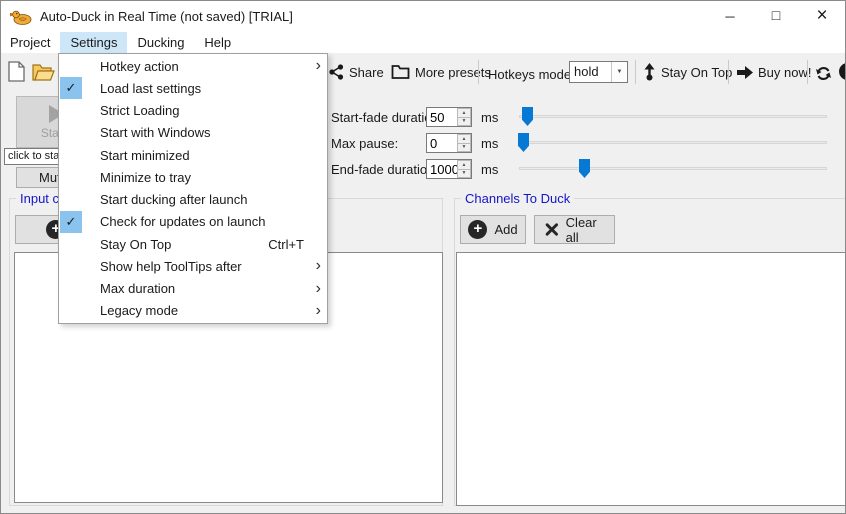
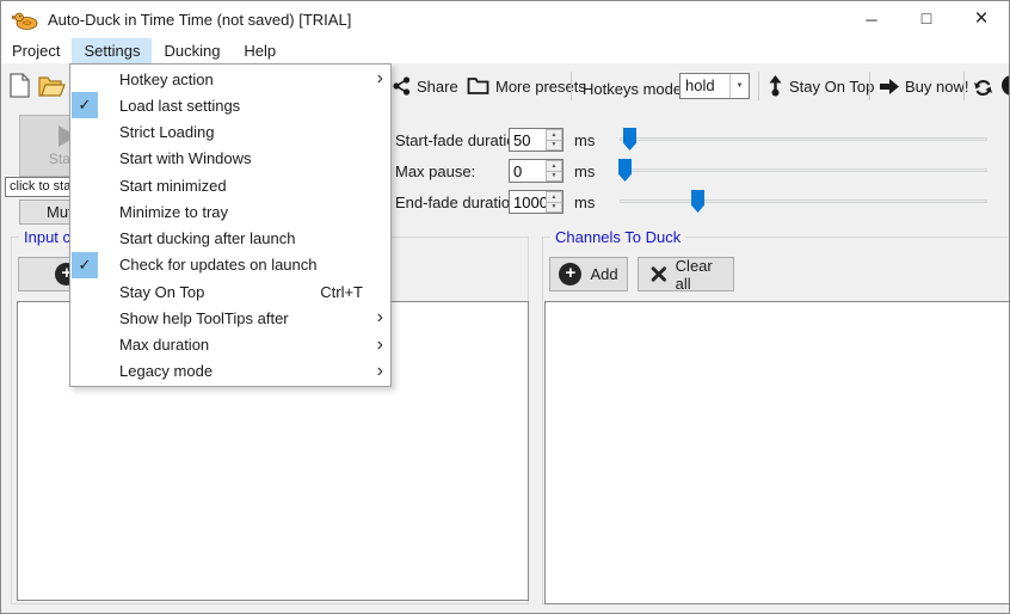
- Auto-Duck in Real Time (not saved) [TRIAL]
+ Auto-Duck in Time Time (not saved) [TRIAL]
  ─
  □
  ×
  Project
  Settings
  Ducking
  Help
  Share
  More prests
  Hotkeys mode
  hold
  Stay On To
  Buy now!
  click to sta
  Start-fade durati
  50
  ms
  Max pause:
  0
  ms
  End-fade duratio
  1000
  ms
  +
  Channels To Duck
  +
  Add
  Clear all
  Hotkey action
  ›
  ✓
  Load last settings
  Strict Loading
  Start with Windows
  Start minimized
  Minimize to tray
  Start ducking after launch
  ✓
  Check for updates on launch
  Stay On Top
  Ctrl+T
  Show help ToolTips after
  ›
  Max duration
  ›
  Legacy mode
  ›
